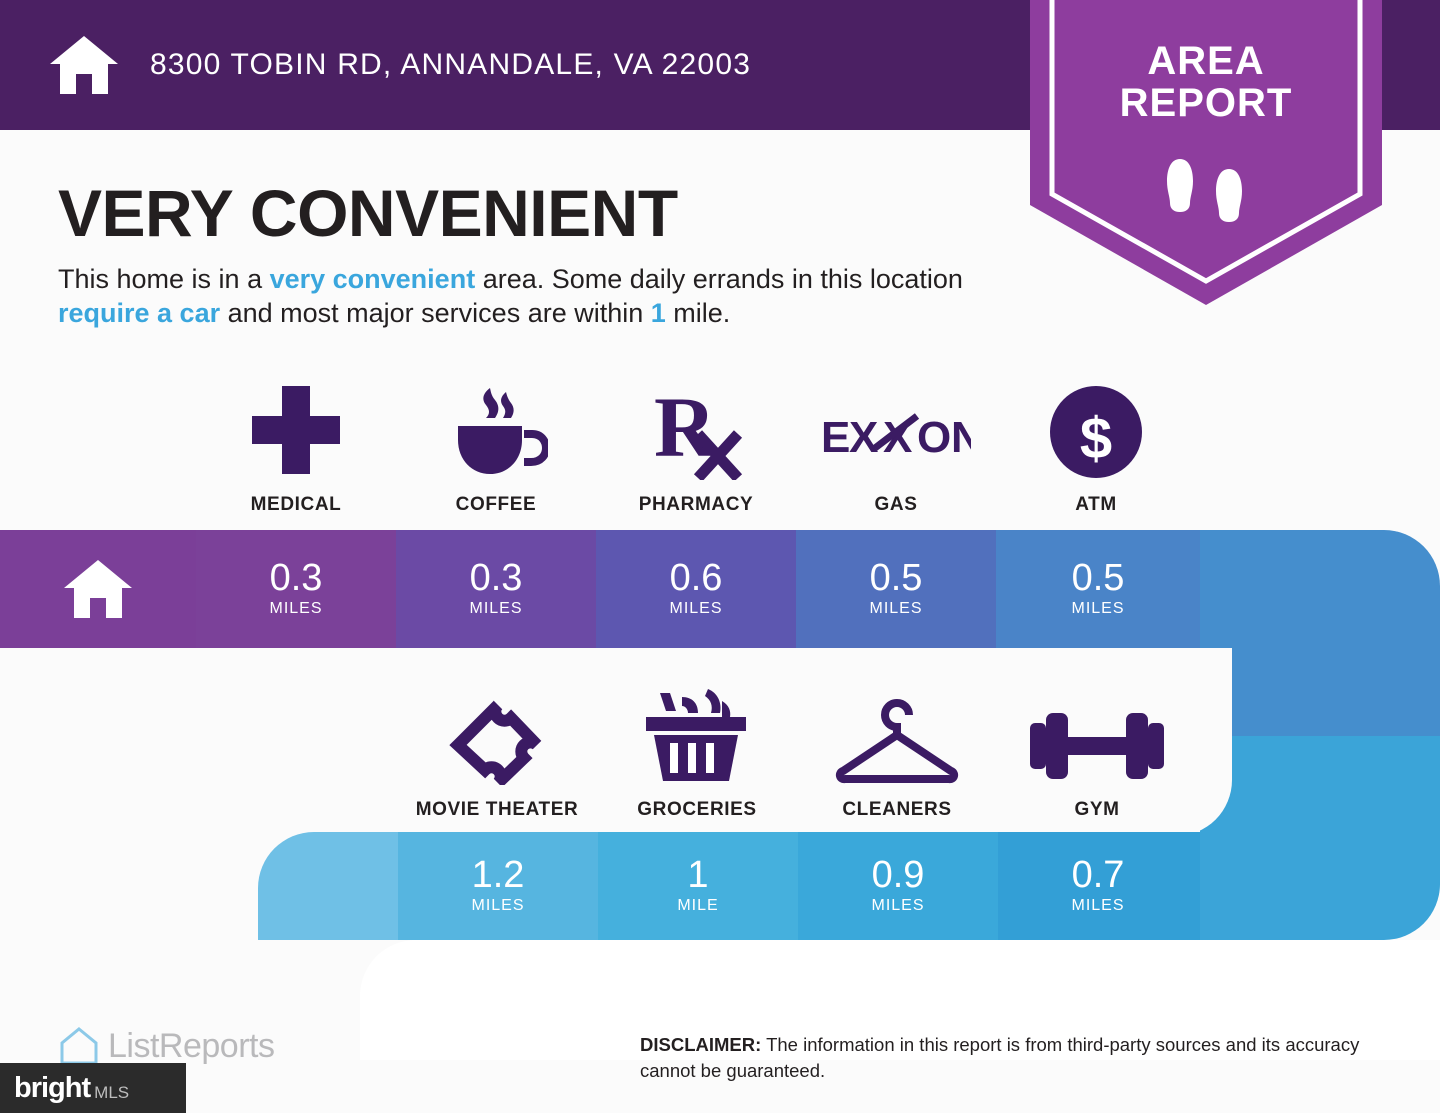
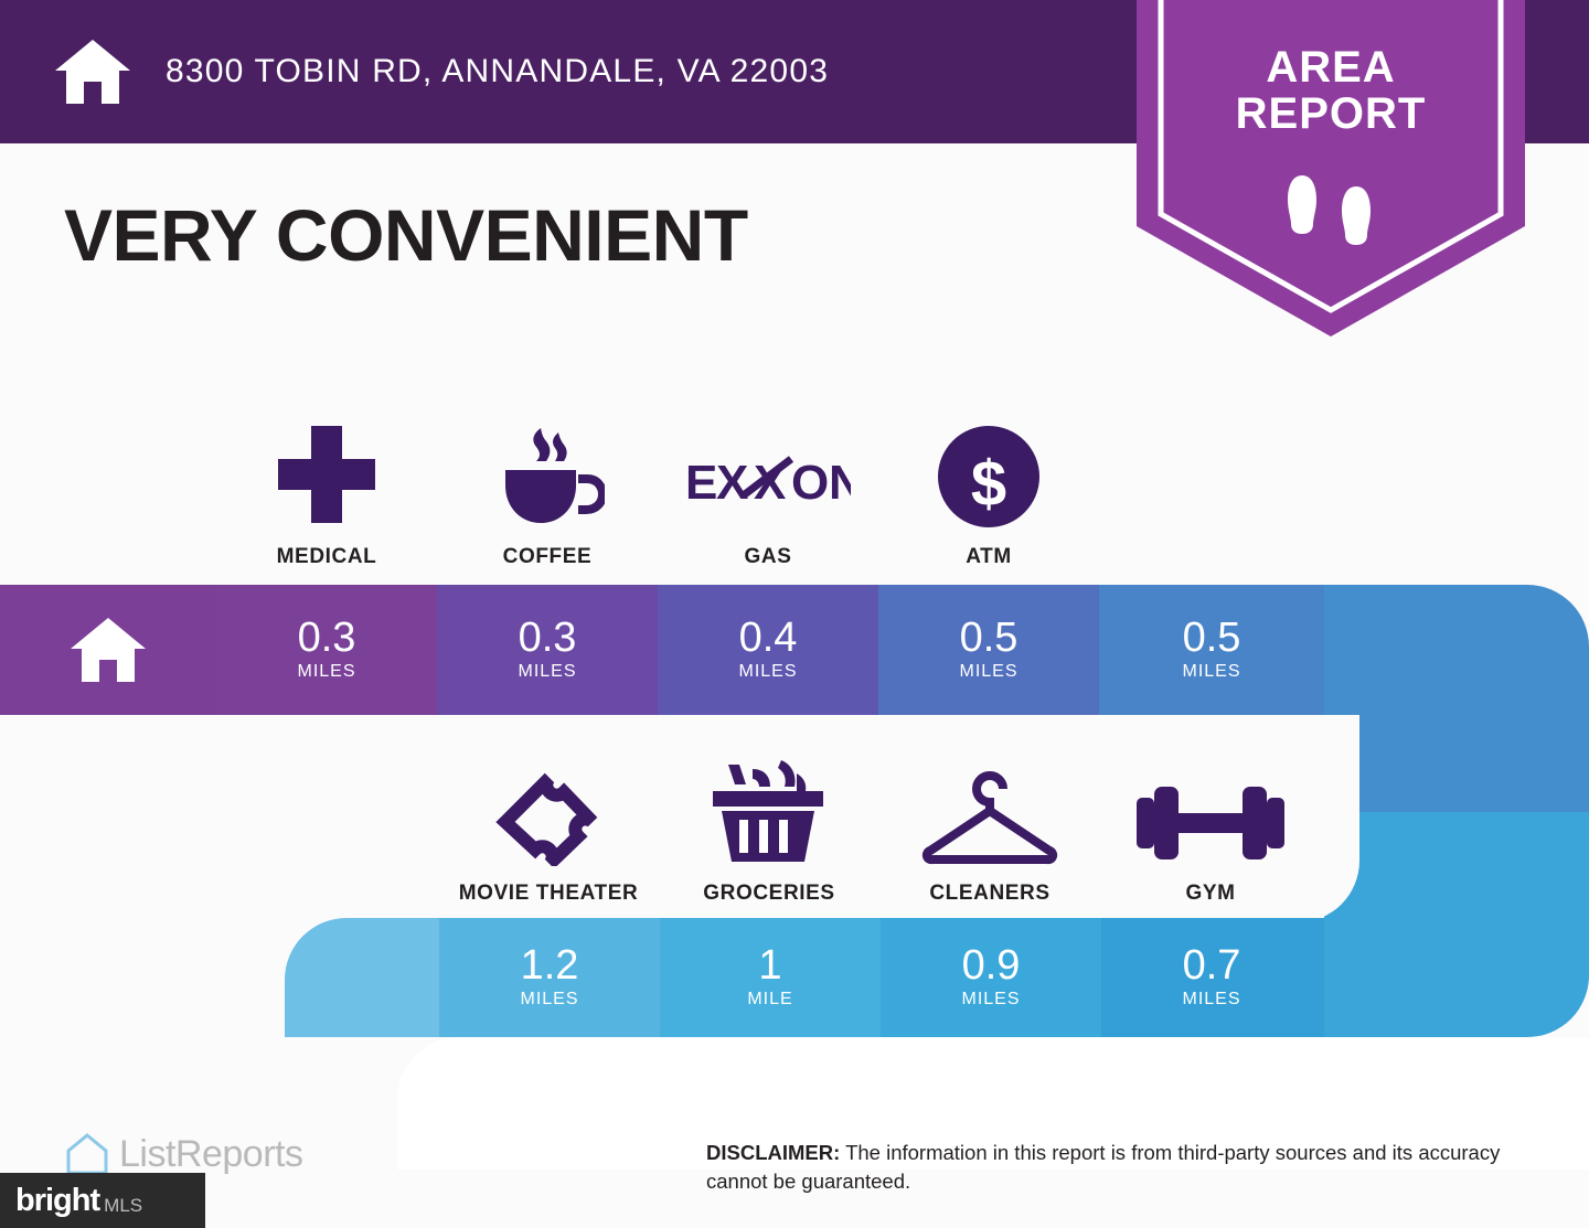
  8300 TOBIN RD, ANNANDALE, VA 22003
  AREA
  REPORT
  VERY CONVENIENT
- This home is in a very convenient area. Some daily errands in this location require a car and most major services are within 1 mile.
  MEDICAL
  COFFEE
- R
- PHARMACY
  E
  X
  X
  O
  N
  GAS
  $
  ATM
  0.3
  MILES
  0.3
  MILES
- 0.6
+ 0.4
  MILES
  0.5
  MILES
  0.5
  MILES
  1.2
  MILES
  1
  MILE
  0.9
  MILES
  0.7
  MILES
  MOVIE THEATER
  GROCERIES
  CLEANERS
  GYM
  ListReports
  bright
  MLS
  DISCLAIMER: The information in this report is from third-party sources and its accuracy cannot be guaranteed.
